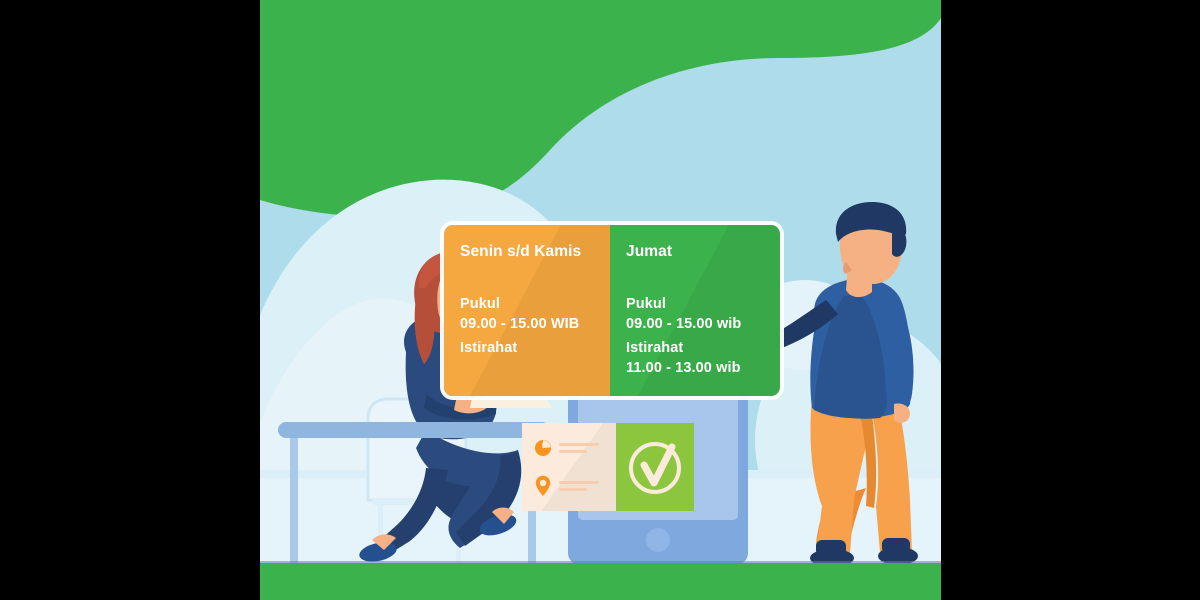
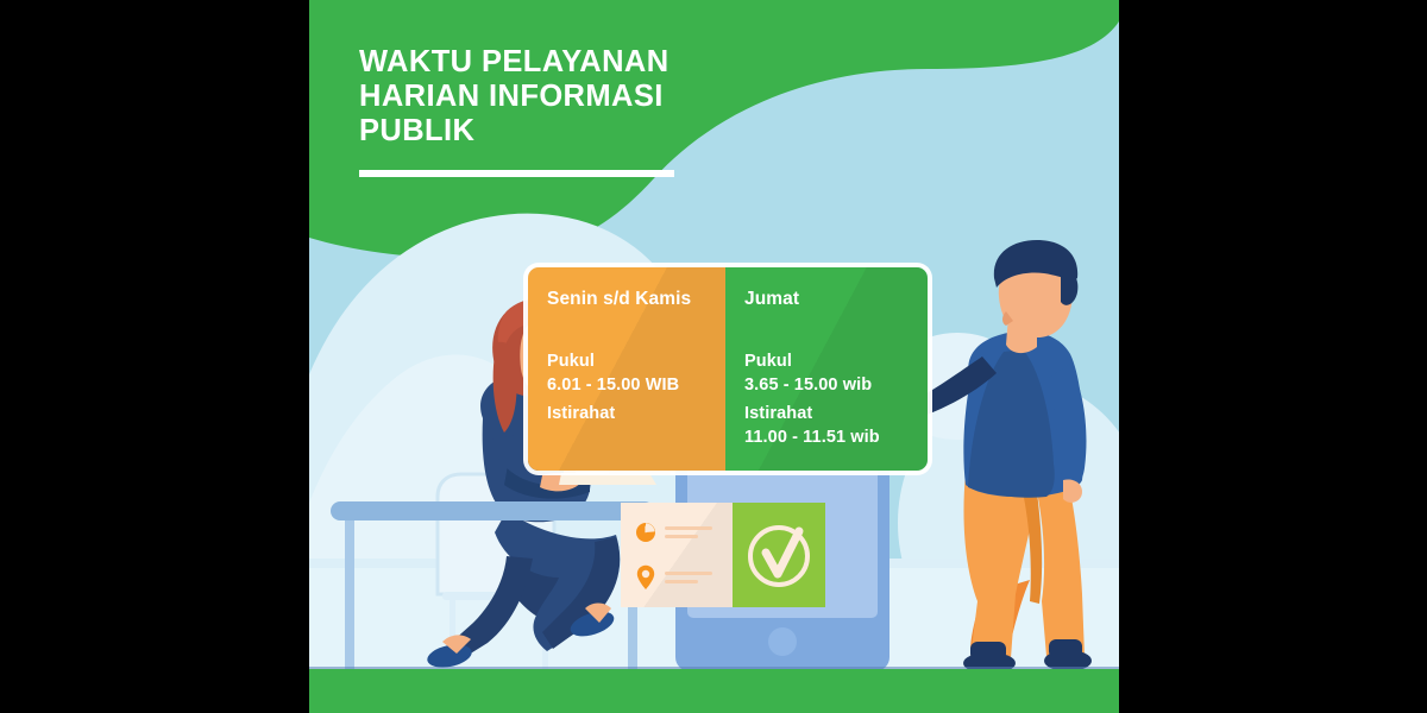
+ WAKTU PELAYANAN
+ HARIAN INFORMASI
+ PUBLIK
  Senin s/d Kamis
  Pukul
- 09.00 - 15.00 WIB
+ 6.01 - 15.00 WIB
  Istirahat
  Jumat
  Pukul
- 09.00 - 15.00 wib
+ 3.65 - 15.00 wib
  Istirahat
- 11.00 - 13.00 wib
+ 11.00 - 11.51 wib
